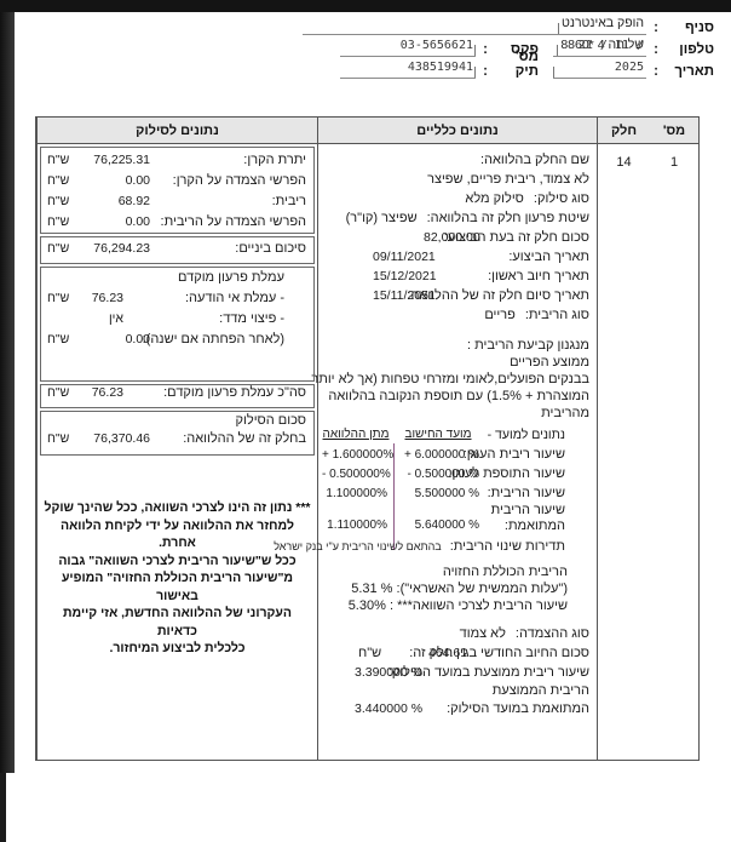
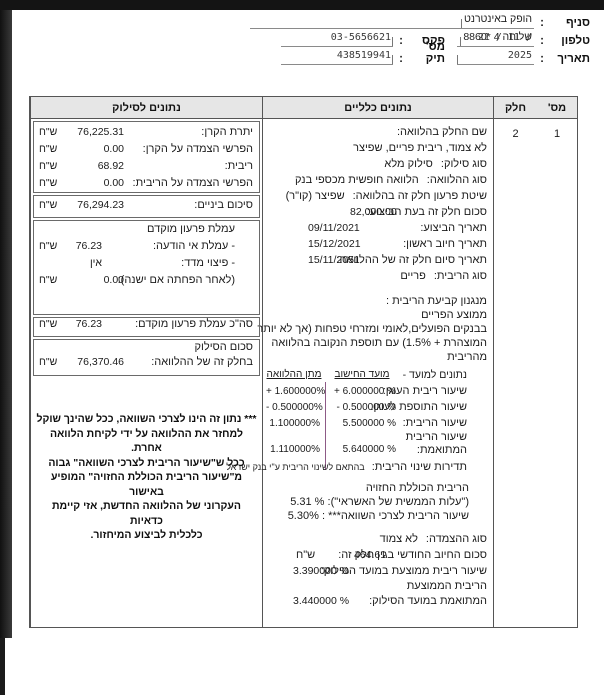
  סניף
  :
  הופק באינטרנט
  טלפון
  :
  8860* שלוחה 4
  פקס
  :
  03-5656621
  תאריך
  :
  21 / 11 / 2025
  מס' תיק
  :
  438519941
  מס'
  חלק
  נתונים כלליים
  נתונים לסילוק
  1
- 14
+ 2
  שם החלק בהלוואה:
  לא צמוד, ריבית פריים, שפיצר
  סוג סילוק:סילוק מלא
+ סוג ההלוואה:הלוואה חופשית מכספי בנק
  שיטת פרעון חלק זה בהלוואה:שפיצר (קו"ר)
  סכום חלק זה בעת הביצוע:
  82,000.00
  תאריך הביצוע:
  09/11/2021
  תאריך חיוב ראשון:
  15/12/2021
  תאריך סיום חלק זה של ההלוואה:
  15/11/2051
  סוג הריבית:פריים
  מנגנון קביעת הריבית :
  ממוצע הפריים
  בבנקים הפועלים,לאומי ומזרחי טפחות (אך לא יותר
  המוצהרת + 1.5%) עם תוספת הנקובה בהלוואה
  מהריבית
  נתונים למועד -
  מועד החישוב
  מתן ההלוואה
  שיעור ריבית העוגן:
  + 6.000000 %
  + 1.600000%
  שיעור התוספת לעוגן:
  - 0.500000 %
  - 0.500000%
  שיעור הריבית:
  5.500000 %
  1.100000%
  שיעור הריבית
  המתואמת:
  5.640000 %
  1.110000%
  תדירות שינוי הריבית: בהתאם לשינוי הריבית ע"י בנק ישראל
  הריבית הכוללת החזויה
  ("עלות הממשית של האשראי"): 5.31 %
  שיעור הריבית לצרכי השוואה*** : 5.30%
  סוג ההצמדה:לא צמוד
  סכום החיוב החודשי בגין חלק זה:
  464.61
  ש"ח
  שיעור ריבית ממוצעת במועד הסילוק:
  3.390000 %
  הריבית הממוצעת
  המתואמת במועד הסילוק:
  3.440000 %
  יתרת הקרן:
  76,225.31
  ש"ח
  הפרשי הצמדה על הקרן:
  0.00
  ש"ח
  ריבית:
  68.92
  ש"ח
  הפרשי הצמדה על הריבית:
  0.00
  ש"ח
  סיכום ביניים:
  76,294.23
  ש"ח
  עמלת פרעון מוקדם
  - עמלת אי הודעה:
  76.23
  ש"ח
  - פיצוי מדד:
  אין
  (לאחר הפחתה אם ישנה):
  0.00
  ש"ח
  סה"כ עמלת פרעון מוקדם:
  76.23
  ש"ח
  סכום הסילוק
  בחלק זה של ההלוואה:
  76,370.46
  ש"ח
  *** נתון זה הינו לצרכי השוואה, ככל שהינך שוקל
  למחזר את ההלוואה על ידי לקיחת הלוואה אחרת.
  ככל ש"שיעור הריבית לצרכי השוואה" גבוה
  מ"שיעור הריבית הכוללת החזויה" המופיע באישור
  העקרוני של ההלוואה החדשת, אזי קיימת כדאיות
  כלכלית לביצוע המיחזור.
